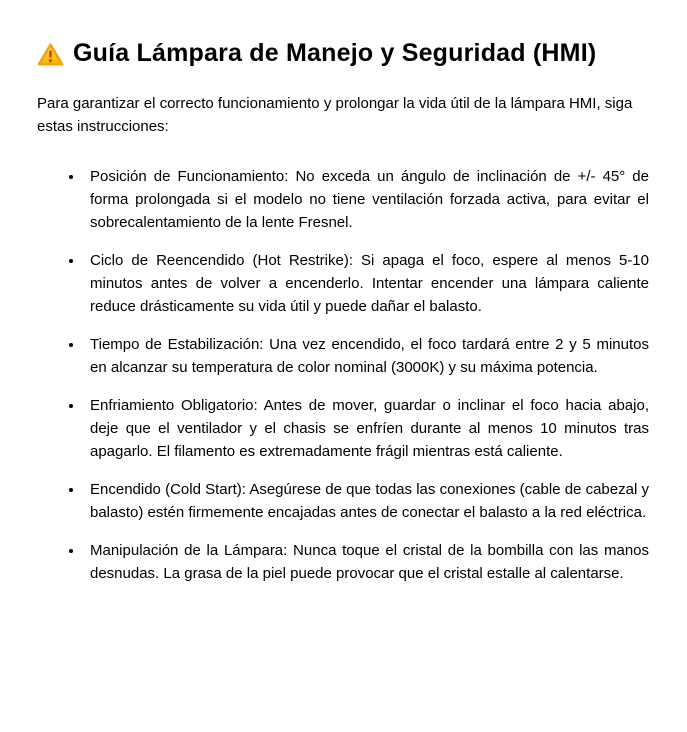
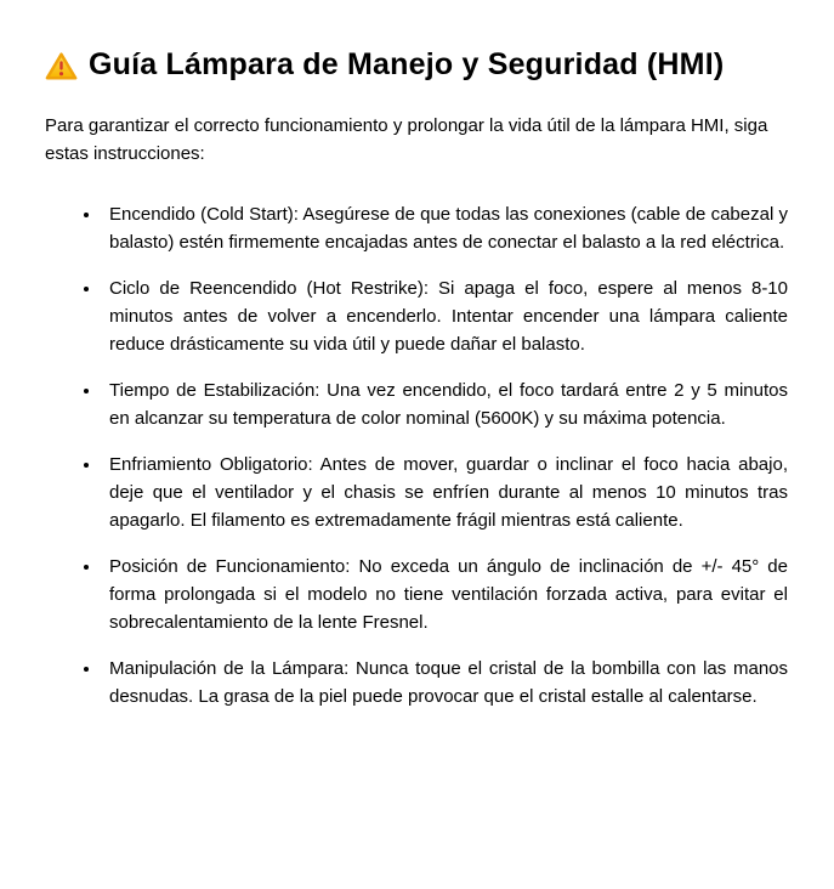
  Guía Lámpara de Manejo y Seguridad (HMI)
  Para garantizar el correcto funcionamiento y prolongar la vida útil de la lámpara HMI, siga estas instrucciones:
- Posición de Funcionamiento: No exceda un ángulo de inclinación de +/- 45° de forma prolongada si el modelo no tiene ventilación forzada activa, para evitar el sobrecalentamiento de la lente Fresnel.
+ Encendido (Cold Start): Asegúrese de que todas las conexiones (cable de cabezal y balasto) estén firmemente encajadas antes de conectar el balasto a la red eléctrica.
- Ciclo de Reencendido (Hot Restrike): Si apaga el foco, espere al menos 5-10 minutos antes de volver a encenderlo. Intentar encender una lámpara caliente reduce drásticamente su vida útil y puede dañar el balasto.
+ Ciclo de Reencendido (Hot Restrike): Si apaga el foco, espere al menos 8-10 minutos antes de volver a encenderlo. Intentar encender una lámpara caliente reduce drásticamente su vida útil y puede dañar el balasto.
- Tiempo de Estabilización: Una vez encendido, el foco tardará entre 2 y 5 minutos en alcanzar su temperatura de color nominal (3000K) y su máxima potencia.
+ Tiempo de Estabilización: Una vez encendido, el foco tardará entre 2 y 5 minutos en alcanzar su temperatura de color nominal (5600K) y su máxima potencia.
  Enfriamiento Obligatorio: Antes de mover, guardar o inclinar el foco hacia abajo, deje que el ventilador y el chasis se enfríen durante al menos 10 minutos tras apagarlo. El filamento es extremadamente frágil mientras está caliente.
- Encendido (Cold Start): Asegúrese de que todas las conexiones (cable de cabezal y balasto) estén firmemente encajadas antes de conectar el balasto a la red eléctrica.
+ Posición de Funcionamiento: No exceda un ángulo de inclinación de +/- 45° de forma prolongada si el modelo no tiene ventilación forzada activa, para evitar el sobrecalentamiento de la lente Fresnel.
  Manipulación de la Lámpara: Nunca toque el cristal de la bombilla con las manos desnudas. La grasa de la piel puede provocar que el cristal estalle al calentarse.
